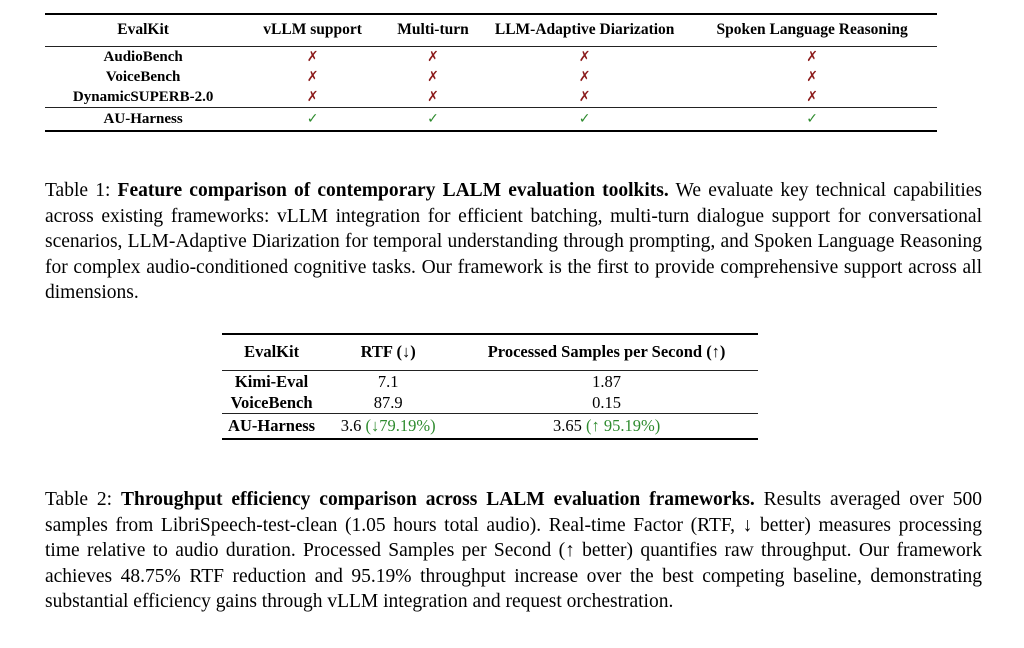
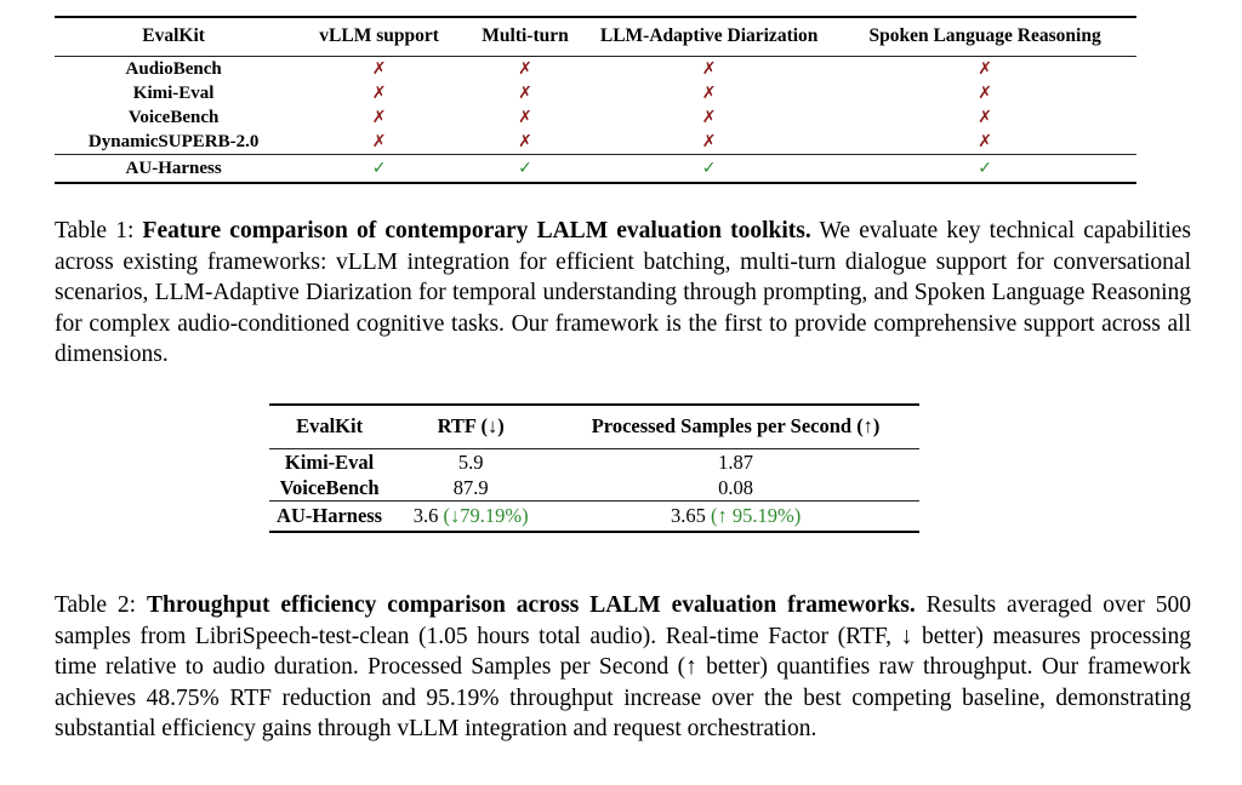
  EvalKit	vLLM support	Multi-turn	LLM-Adaptive Diarization	Spoken Language Reasoning
  AudioBench	✗	✗	✗	✗
+ Kimi-Eval	✗	✗	✗	✗
  VoiceBench	✗	✗	✗	✗
  DynamicSUPERB-2.0	✗	✗	✗	✗
  AU-Harness	✓	✓	✓	✓
  Table 1: Feature comparison of contemporary LALM evaluation toolkits. We evaluate key technical capabilities across existing frameworks: vLLM integration for efficient batching, multi-turn dialogue support for conversational scenarios, LLM-Adaptive Diarization for temporal understanding through prompting, and Spoken Language Reasoning for complex audio-conditioned cognitive tasks. Our framework is the first to provide comprehensive support across all dimensions.
  EvalKit	RTF (↓)	Processed Samples per Second (↑)
- Kimi-Eval	7.1	1.87
+ Kimi-Eval	5.9	1.87
- VoiceBench	87.9	0.15
+ VoiceBench	87.9	0.08
  AU-Harness	3.6 (↓79.19%)	3.65 (↑ 95.19%)
  Table 2: Throughput efficiency comparison across LALM evaluation frameworks. Results averaged over 500 samples from LibriSpeech-test-clean (1.05 hours total audio). Real-time Factor (RTF, ↓ better) measures processing time relative to audio duration. Processed Samples per Second (↑ better) quantifies raw throughput. Our framework achieves 48.75% RTF reduction and 95.19% throughput increase over the best competing baseline, demonstrating substantial efficiency gains through vLLM integration and request orchestration.
